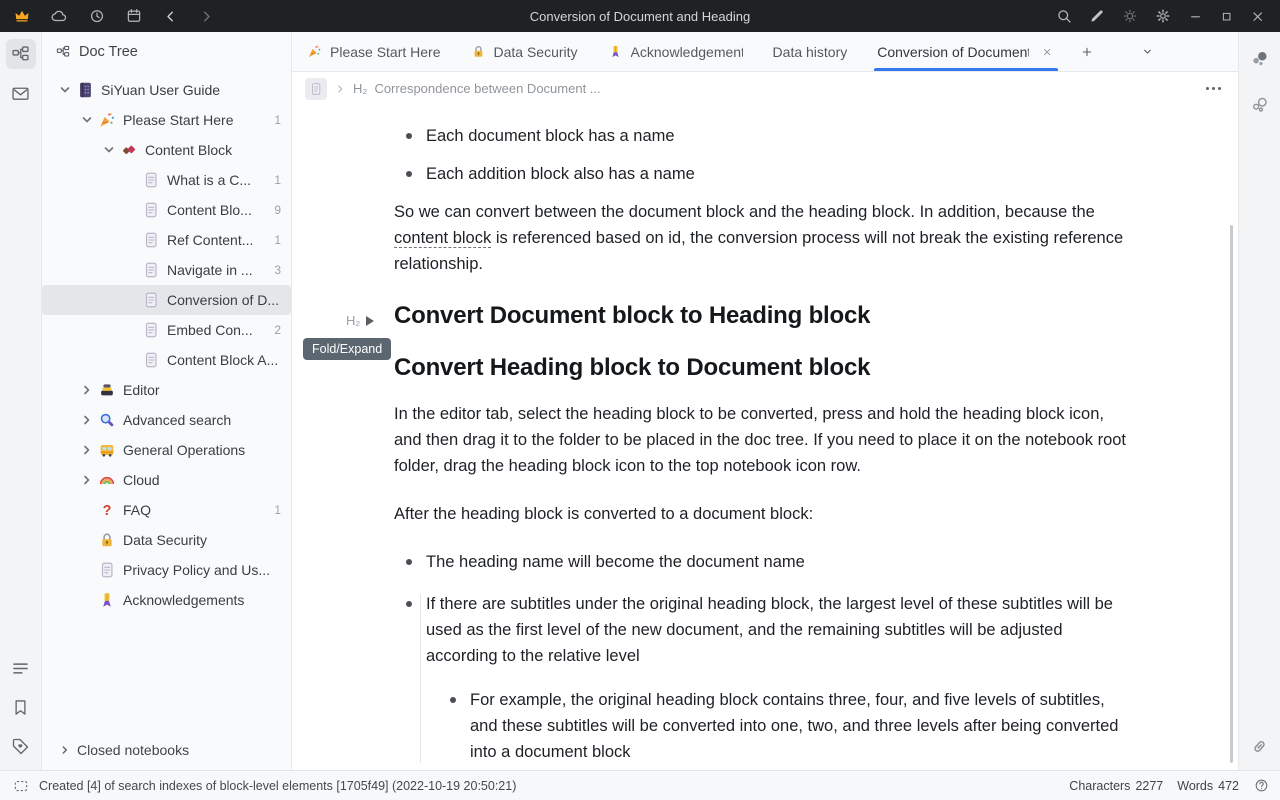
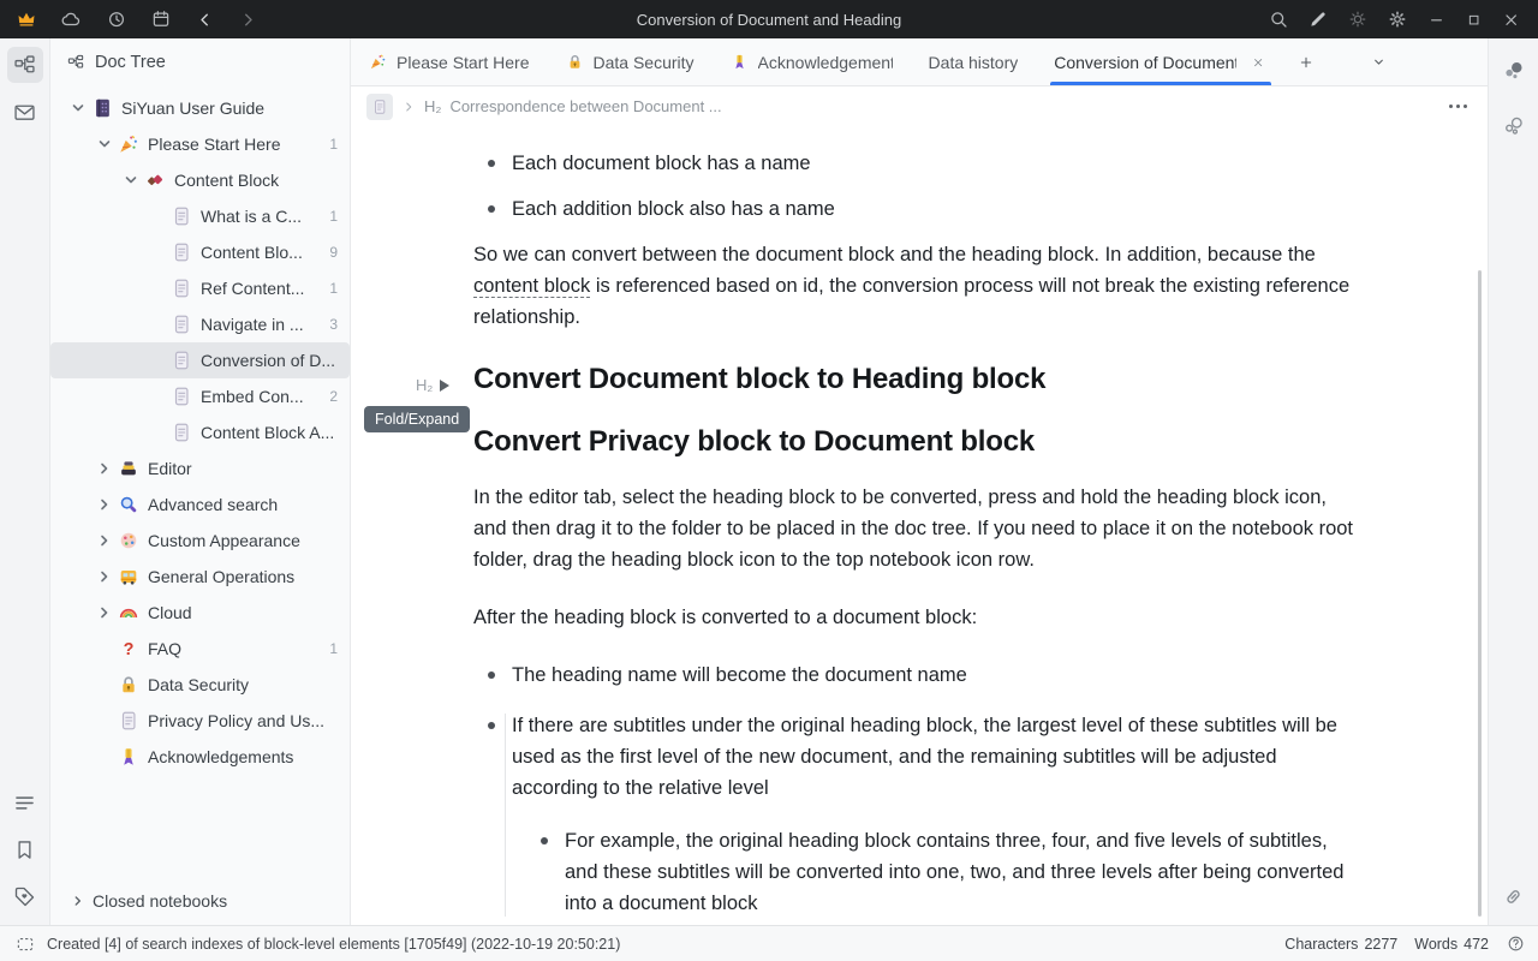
  Conversion of Document and Heading
  Doc Tree
  SiYuan User Guide
  Please Start Here
  1
  Content Block
  What is a C...
  1
  Content Blo...
  9
  Ref Content...
  1
  Navigate in ...
  3
  Conversion of D...
  Embed Con...
  2
  Content Block A...
  Editor
  Advanced search
+ Custom Appearance
  General Operations
  Cloud
  FAQ
  1
  Data Security
  Privacy Policy and Us...
  Acknowledgements
  Closed notebooks
  Please Start Here
  Data Security
  Acknowledgemen
  Data history
  H₂
  Correspondence between Document ...
  Each document block has a name
  Each addition block also has a name
  So we can convert between the document block and the heading block. In addition, because the content block is referenced based on id, the conversion process will not break the existing reference relationship.
  H₂
  Convert Document block to Heading block
- Convert Heading block to Document block
+ Convert Privacy block to Document block
  In the editor tab, select the heading block to be converted, press and hold the heading block icon, and then drag it to the folder to be placed in the doc tree. If you need to place it on the notebook root folder, drag the heading block icon to the top notebook icon row.
  After the heading block is converted to a document block:
  The heading name will become the document name
  If there are subtitles under the original heading block, the largest level of these subtitles will be used as the first level of the new document, and the remaining subtitles will be adjusted according to the relative level
  For example, the original heading block contains three, four, and five levels of subtitles, and these subtitles will be converted into one, two, and three levels after being converted into a document block
  Created [4] of search indexes of block-level elements [1705f49] (2022-10-19 20:50:21)
  Characters
  2277
  Words
  472
  Fold/Expand
